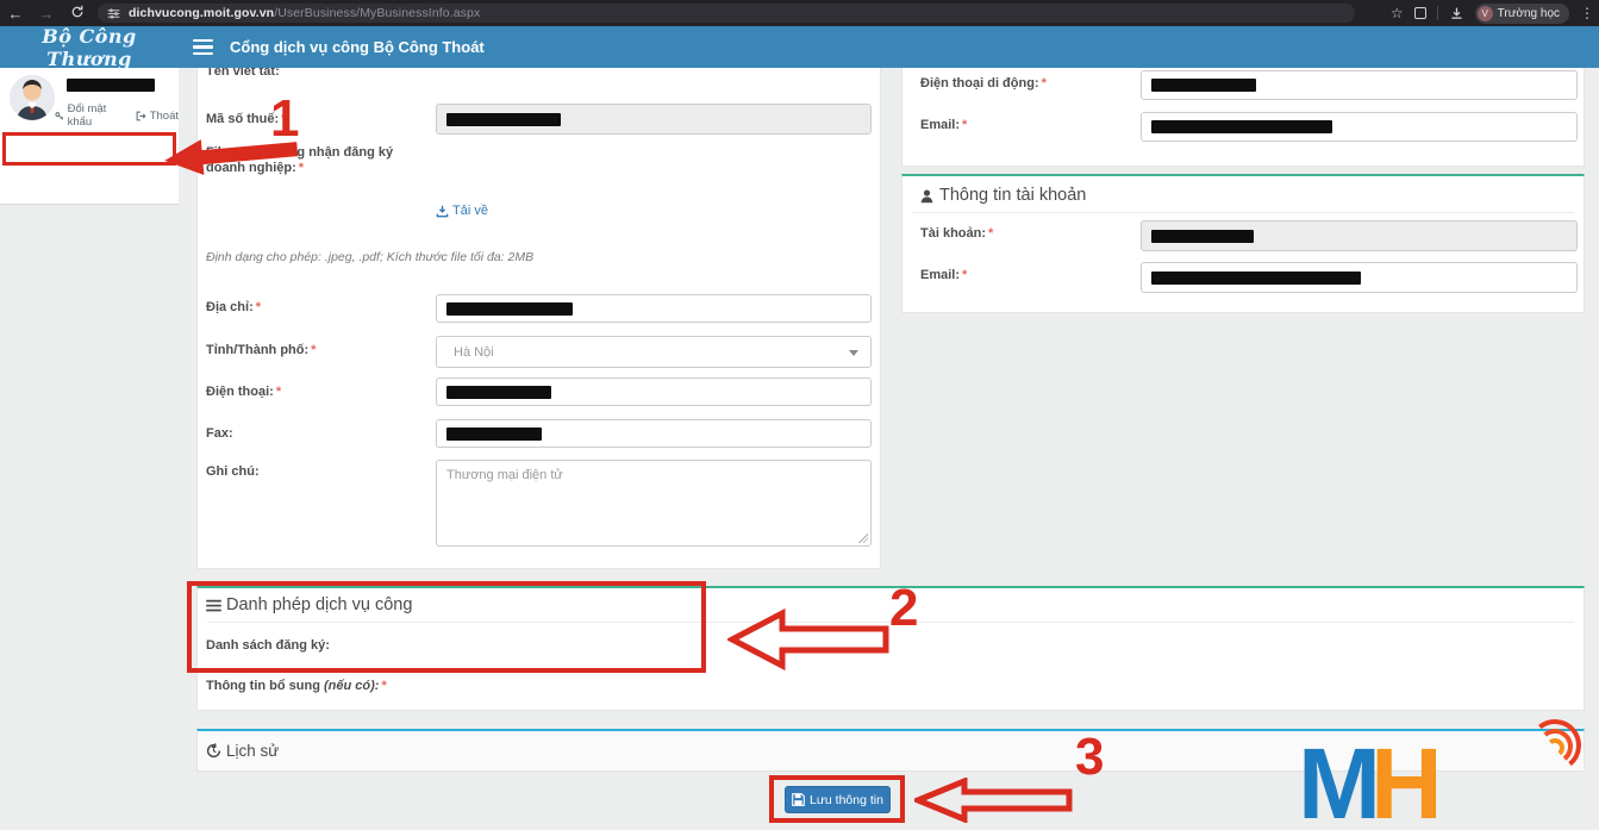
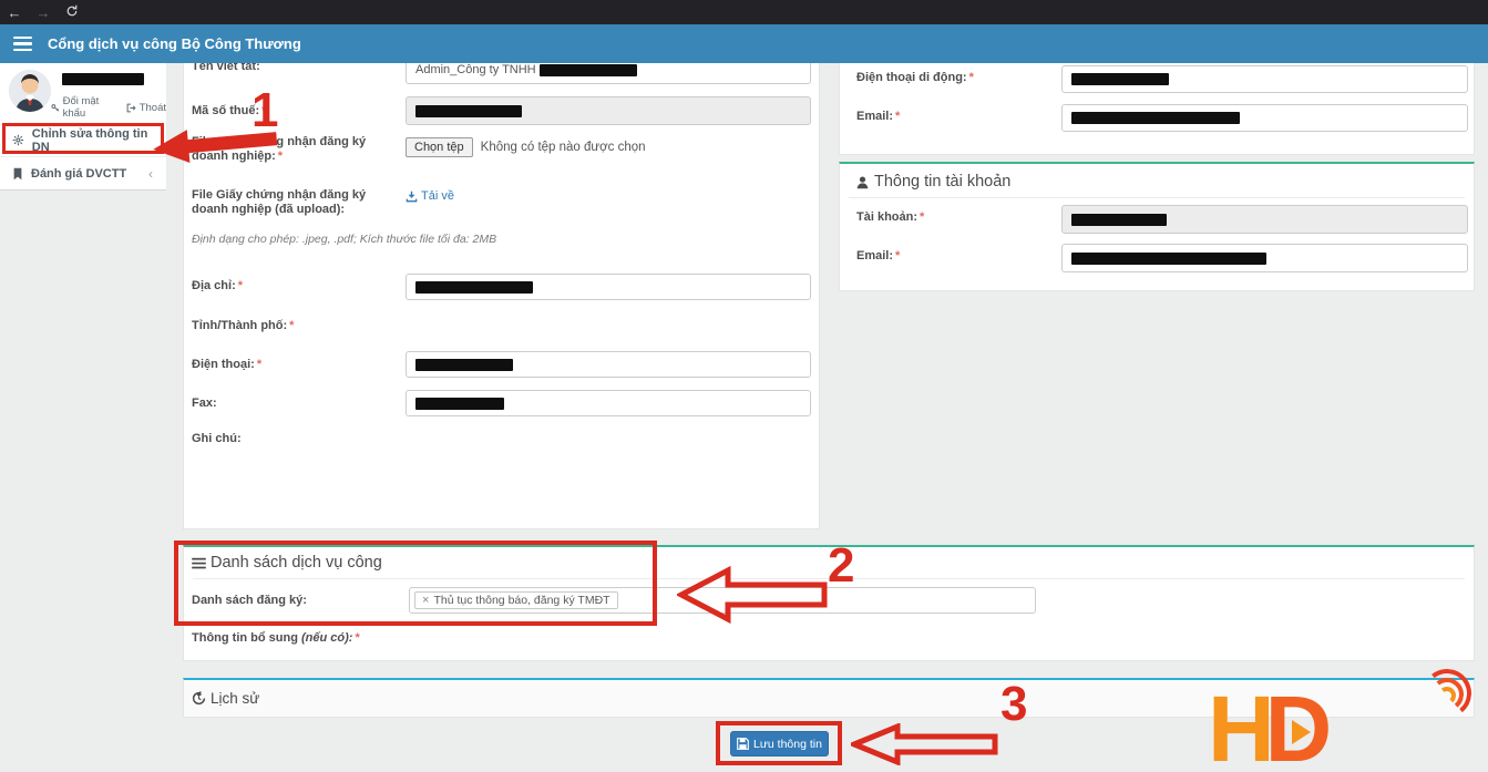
  ←
  →
- dichvucong.moit.gov.vn/UserBusiness/MyBusinessInfo.aspx
- ☆
- V
- Trường học
- ⋮
- Bộ Công Thương
- Cổng dịch vụ công Bộ Công Thoát
+ Cổng dịch vụ công Bộ Công Thương
  Đổi mật khẩu
  Thoát
+ Chỉnh sửa thông tin DN
+ Đánh giá DVCTT
+ ‹
  Tên viết tắt:
+ Admin_Công ty TNHH
  Mã số thuế: *
+ Chọn tệp
+ Không có tệp nào được chọn
+ File Giấy chứng nhận đăng ký doanh nghiệp (đã upload):
  Tải về
  Định dạng cho phép: .jpeg, .pdf; Kích thước file tối đa: 2MB
  Địa chỉ: *
  Tỉnh/Thành phố: *
- Hà Nội
  Điện thoại: *
  Fax:
  Ghi chú:
- Thương mại điện tử
  Điện thoại di động: *
  Email: *
  Thông tin tài khoản
  Tài khoản: *
  Email: *
- Danh phép dịch vụ công
+ Danh sách dịch vụ công
  Danh sách đăng ký:
+ ×
+ Thủ tục thông báo, đăng ký TMĐT
  Thông tin bổ sung (nếu có): *
  Lịch sử
  Lưu thông tin
  1
  2
  3
- M
  H
+ D
